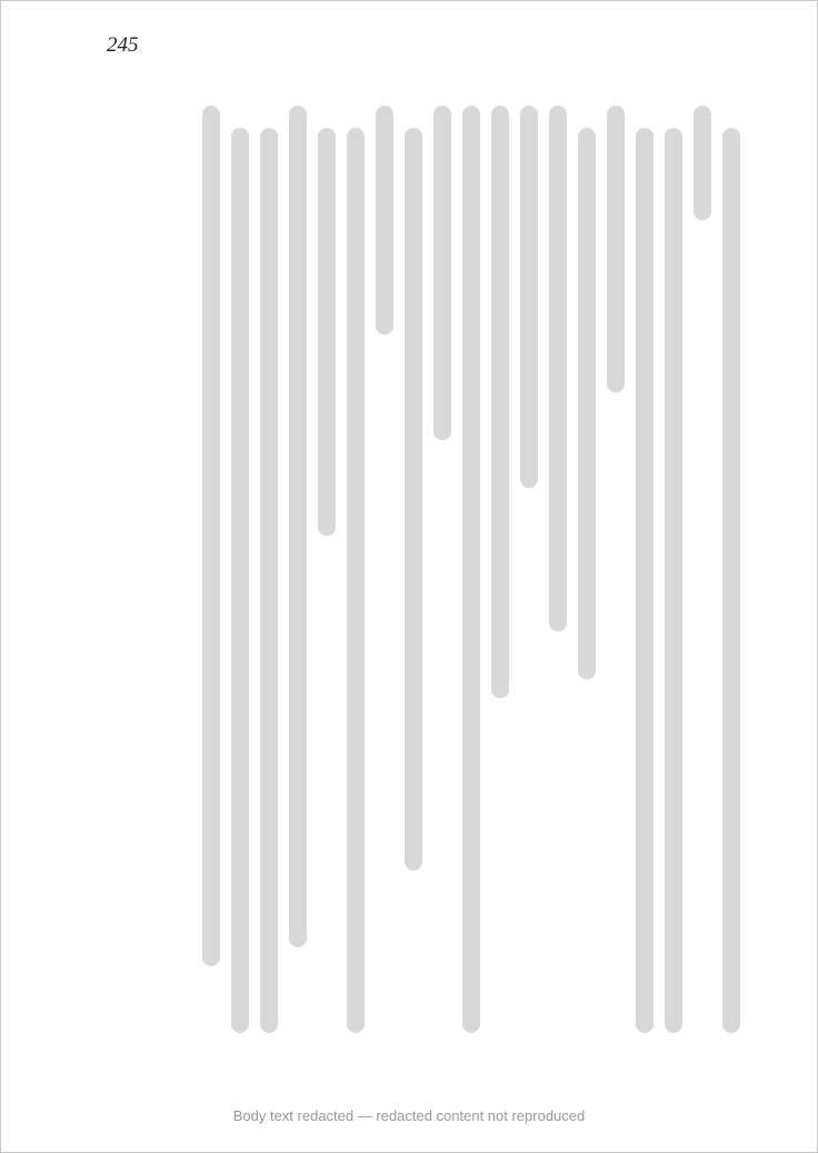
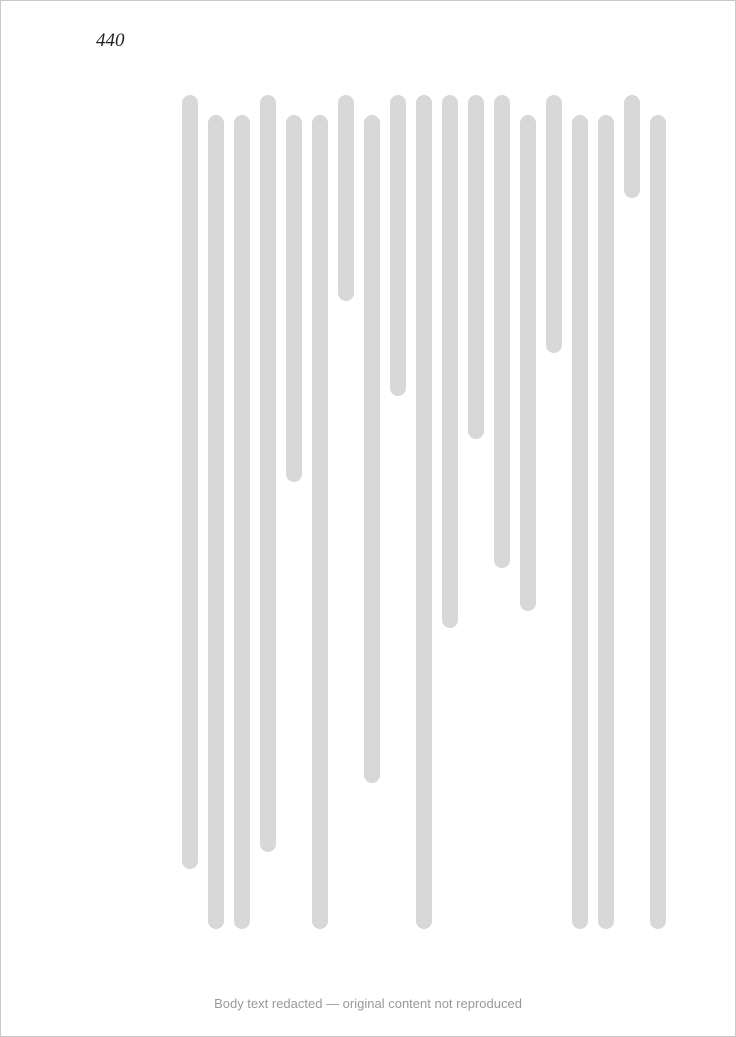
- 245
+ 440
- Body text redacted — redacted content not reproduced
+ Body text redacted — original content not reproduced
